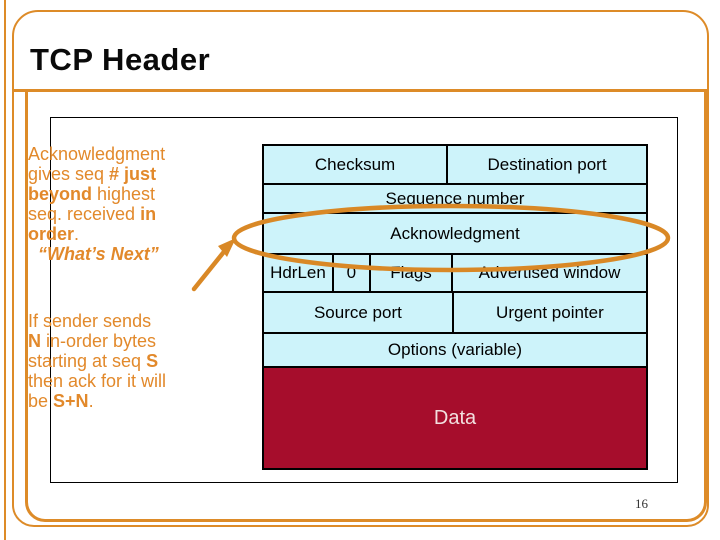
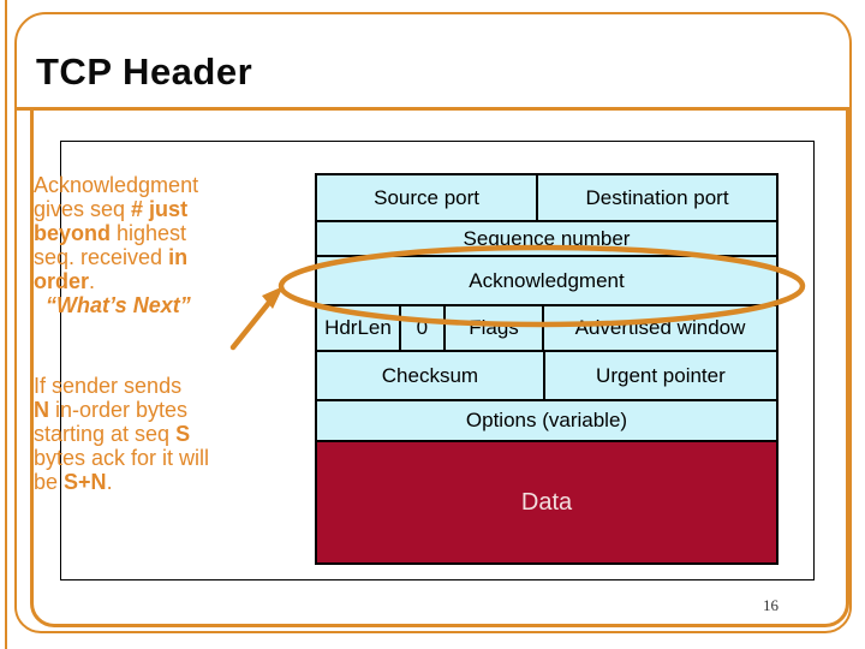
  TCP Header
  Acknowledgment
  gives seq # just
  beyond highest
  seq. received in
  order.
  “What’s Next”
  If sender sends
  N in-order bytes
  starting at seq S
- then ack for it will
+ bytes ack for it will
  be S+N.
- Checksum
+ Source port
  Destination port
  Sequence number
  Acknowledgment
  HdrLen
  0
  Flags
  Advertised window
- Source port
+ Checksum
  Urgent pointer
  Options (variable)
  Data
  16
